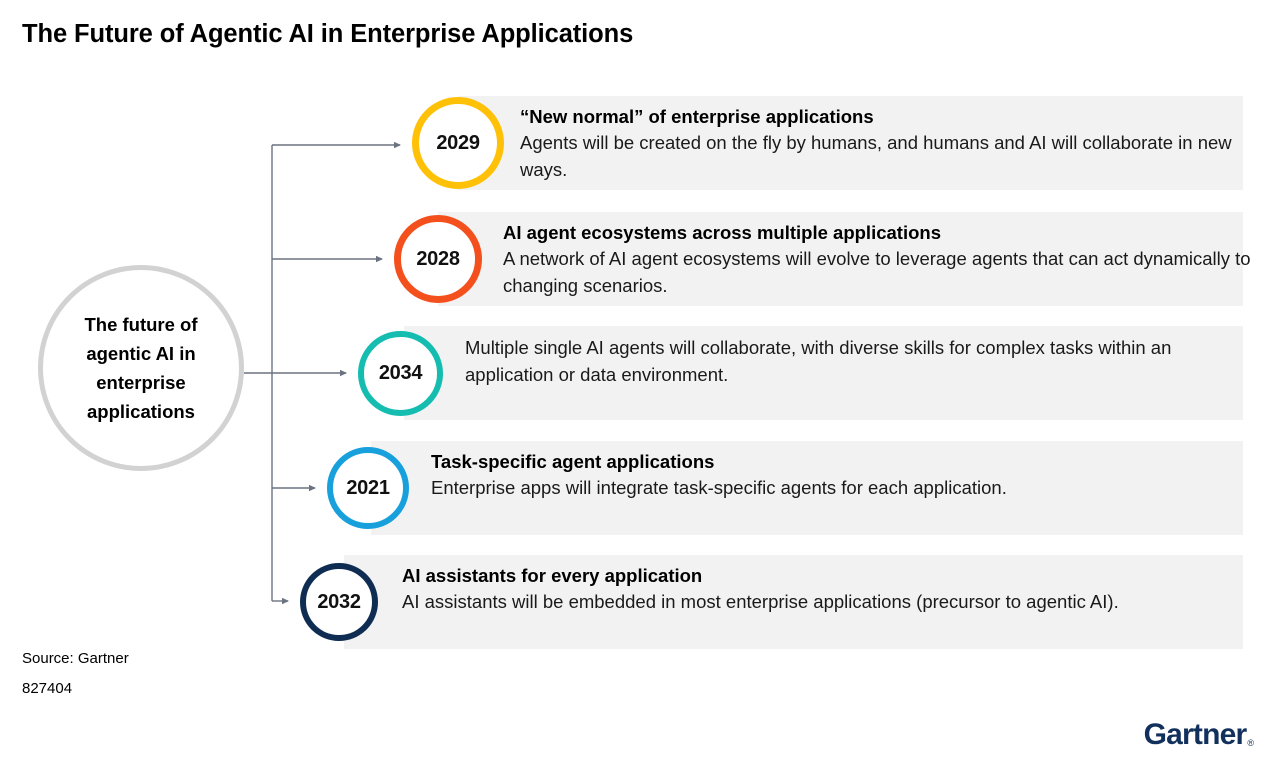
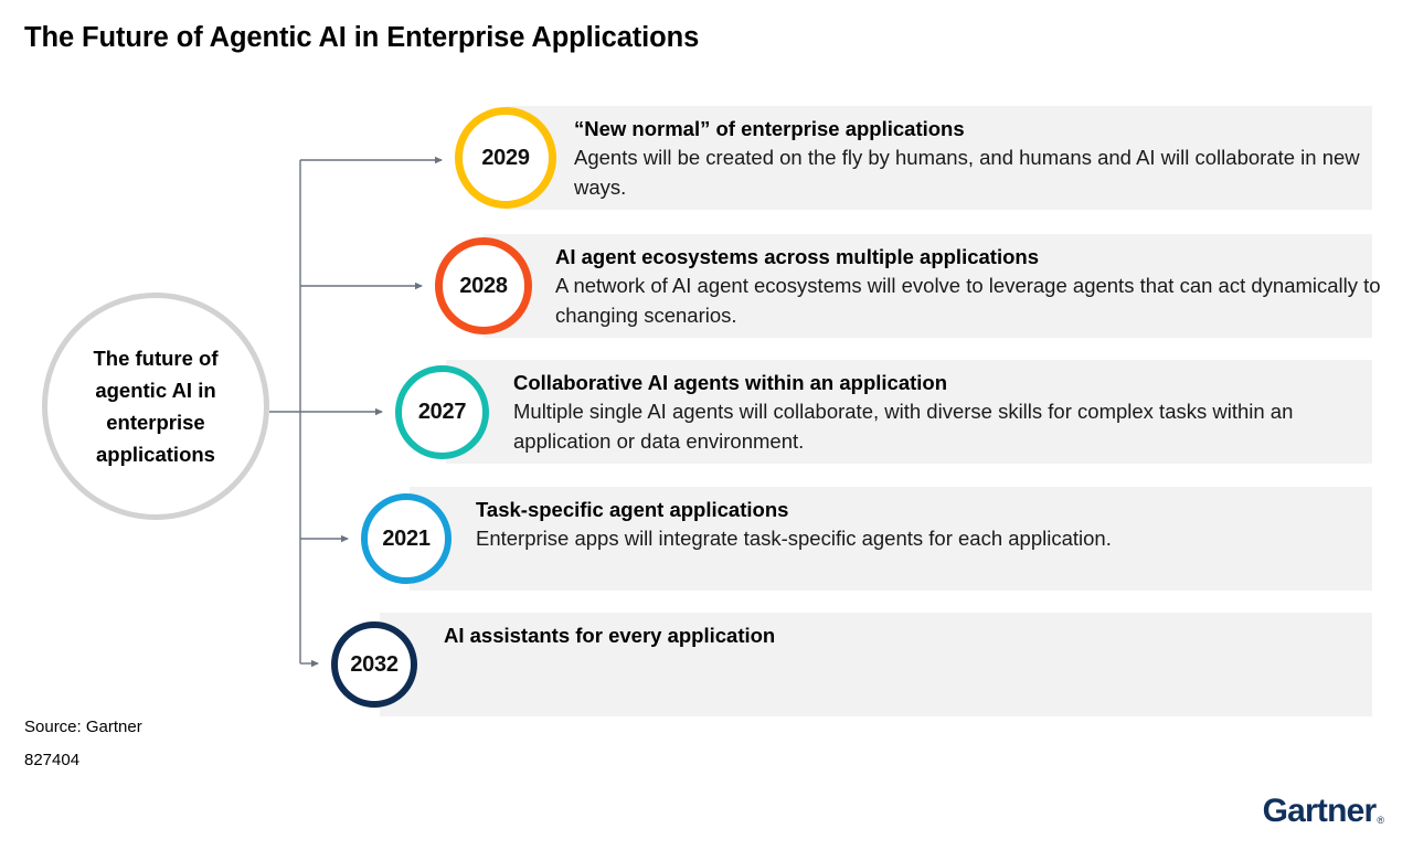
  The Future of Agentic AI in Enterprise Applications
  The future of agentic AI in enterprise applications
  2029
  “New normal” of enterprise applications
  Agents will be created on the fly by humans, and humans and AI will collaborate in new ways.
  2028
  AI agent ecosystems across multiple applications
  A network of AI agent ecosystems will evolve to leverage agents that can act dynamically to changing scenarios.
- 2034
+ 2027
+ Collaborative AI agents within an application
  Multiple single AI agents will collaborate, with diverse skills for complex tasks within an application or data environment.
  2021
  Task-specific agent applications
  Enterprise apps will integrate task-specific agents for each application.
  2032
  AI assistants for every application
- AI assistants will be embedded in most enterprise applications (precursor to agentic AI).
  Source: Gartner
  827404
  Gartner
  ®
